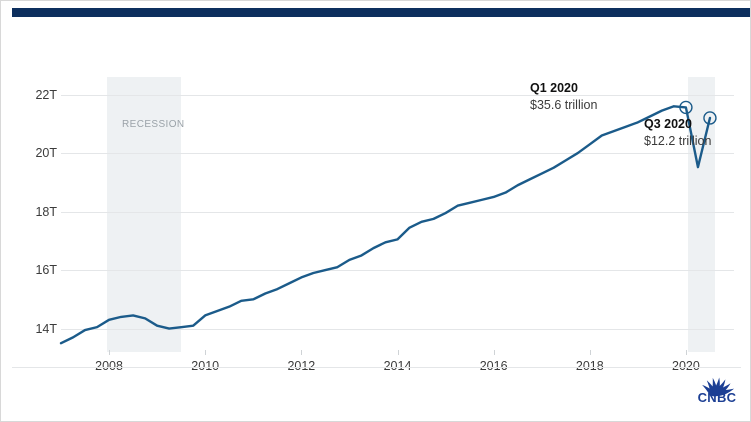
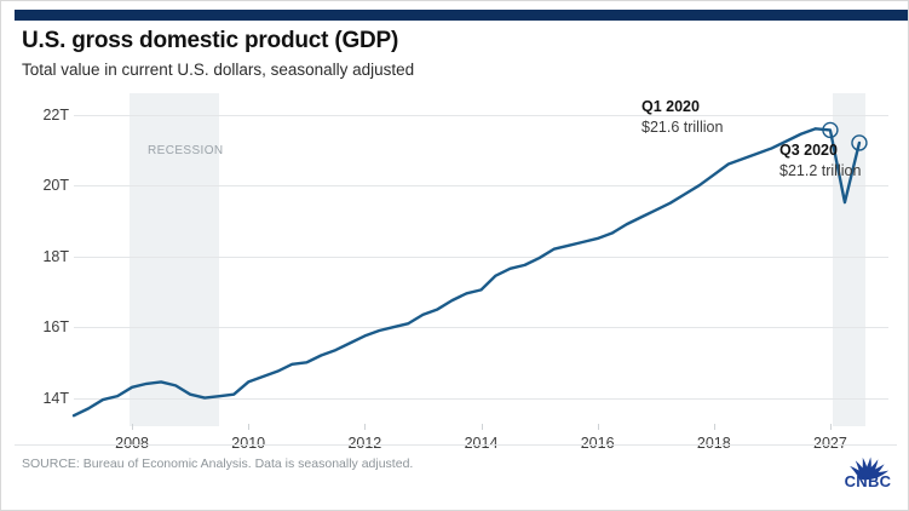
+ U.S. gross domestic product (GDP)
+ Total value in current U.S. dollars, seasonally adjusted
  14T
  16T
  18T
  20T
  22T
  2008
  2010
  2012
  2014
  2016
  2018
- 2020
+ 2027
  RECESSION
  Q1 2020
- $35.6 trillion
+ $21.6 trillion
  Q3 2020
- $12.2 trillion
+ $21.2 trillion
+ SOURCE: Bureau of Economic Analysis. Data is seasonally adjusted.
  CNBC
